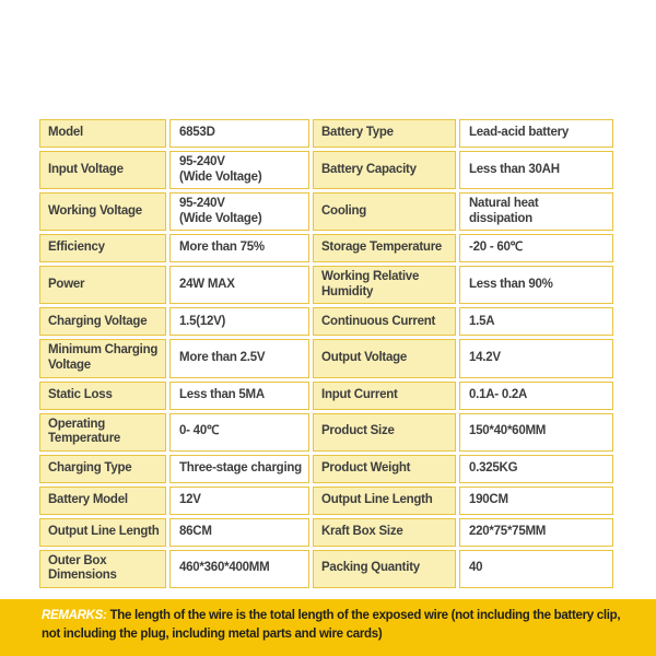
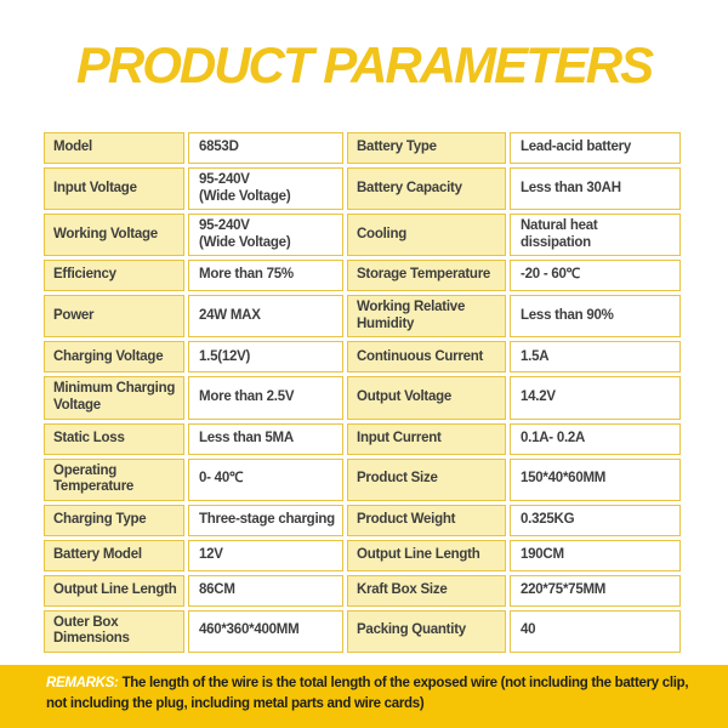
+ PRODUCT PARAMETERS
  Model	6853D	Battery Type	Lead-acid battery
  Input Voltage	95-240V (Wide Voltage)	Battery Capacity	Less than 30AH
  Working Voltage	95-240V (Wide Voltage)	Cooling	Natural heat dissipation
  Efficiency	More than 75%	Storage Temperature	-20 - 60℃
  Power	24W MAX	Working Relative Humidity	Less than 90%
  Charging Voltage	1.5(12V)	Continuous Current	1.5A
  Minimum Charging Voltage	More than 2.5V	Output Voltage	14.2V
  Static Loss	Less than 5MA	Input Current	0.1A- 0.2A
  Operating Temperature	0- 40℃	Product Size	150*40*60MM
  Charging Type	Three-stage charging	Product Weight	0.325KG
  Battery Model	12V	Output Line Length	190CM
  Output Line Length	86CM	Kraft Box Size	220*75*75MM
  Outer Box Dimensions	460*360*400MM	Packing Quantity	40
  REMARKS: The length of the wire is the total length of the exposed wire (not including the battery clip, not including the plug, including metal parts and wire cards)
